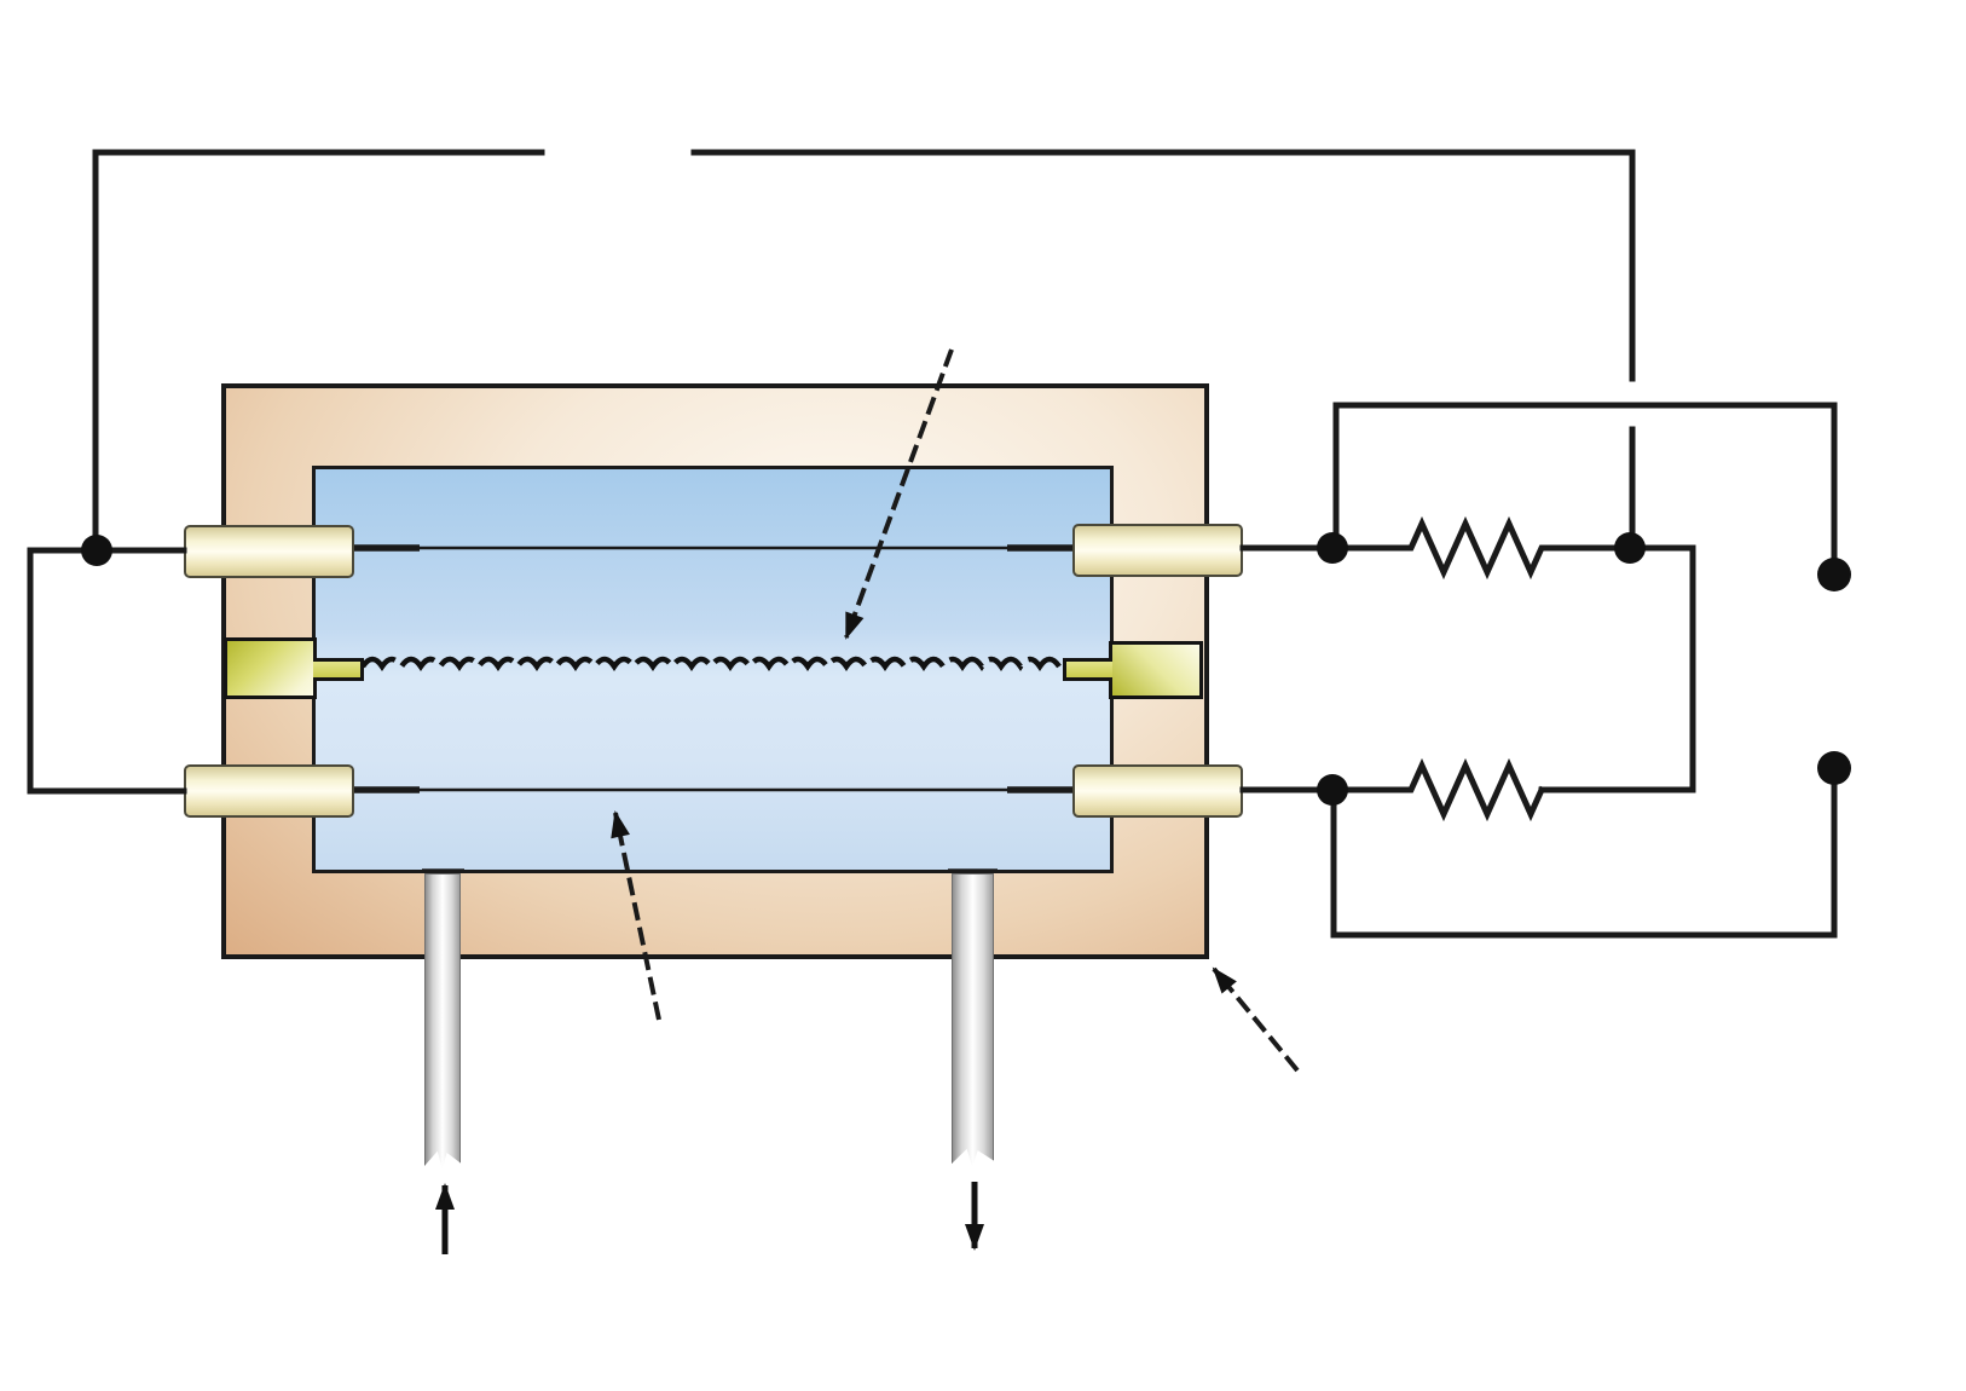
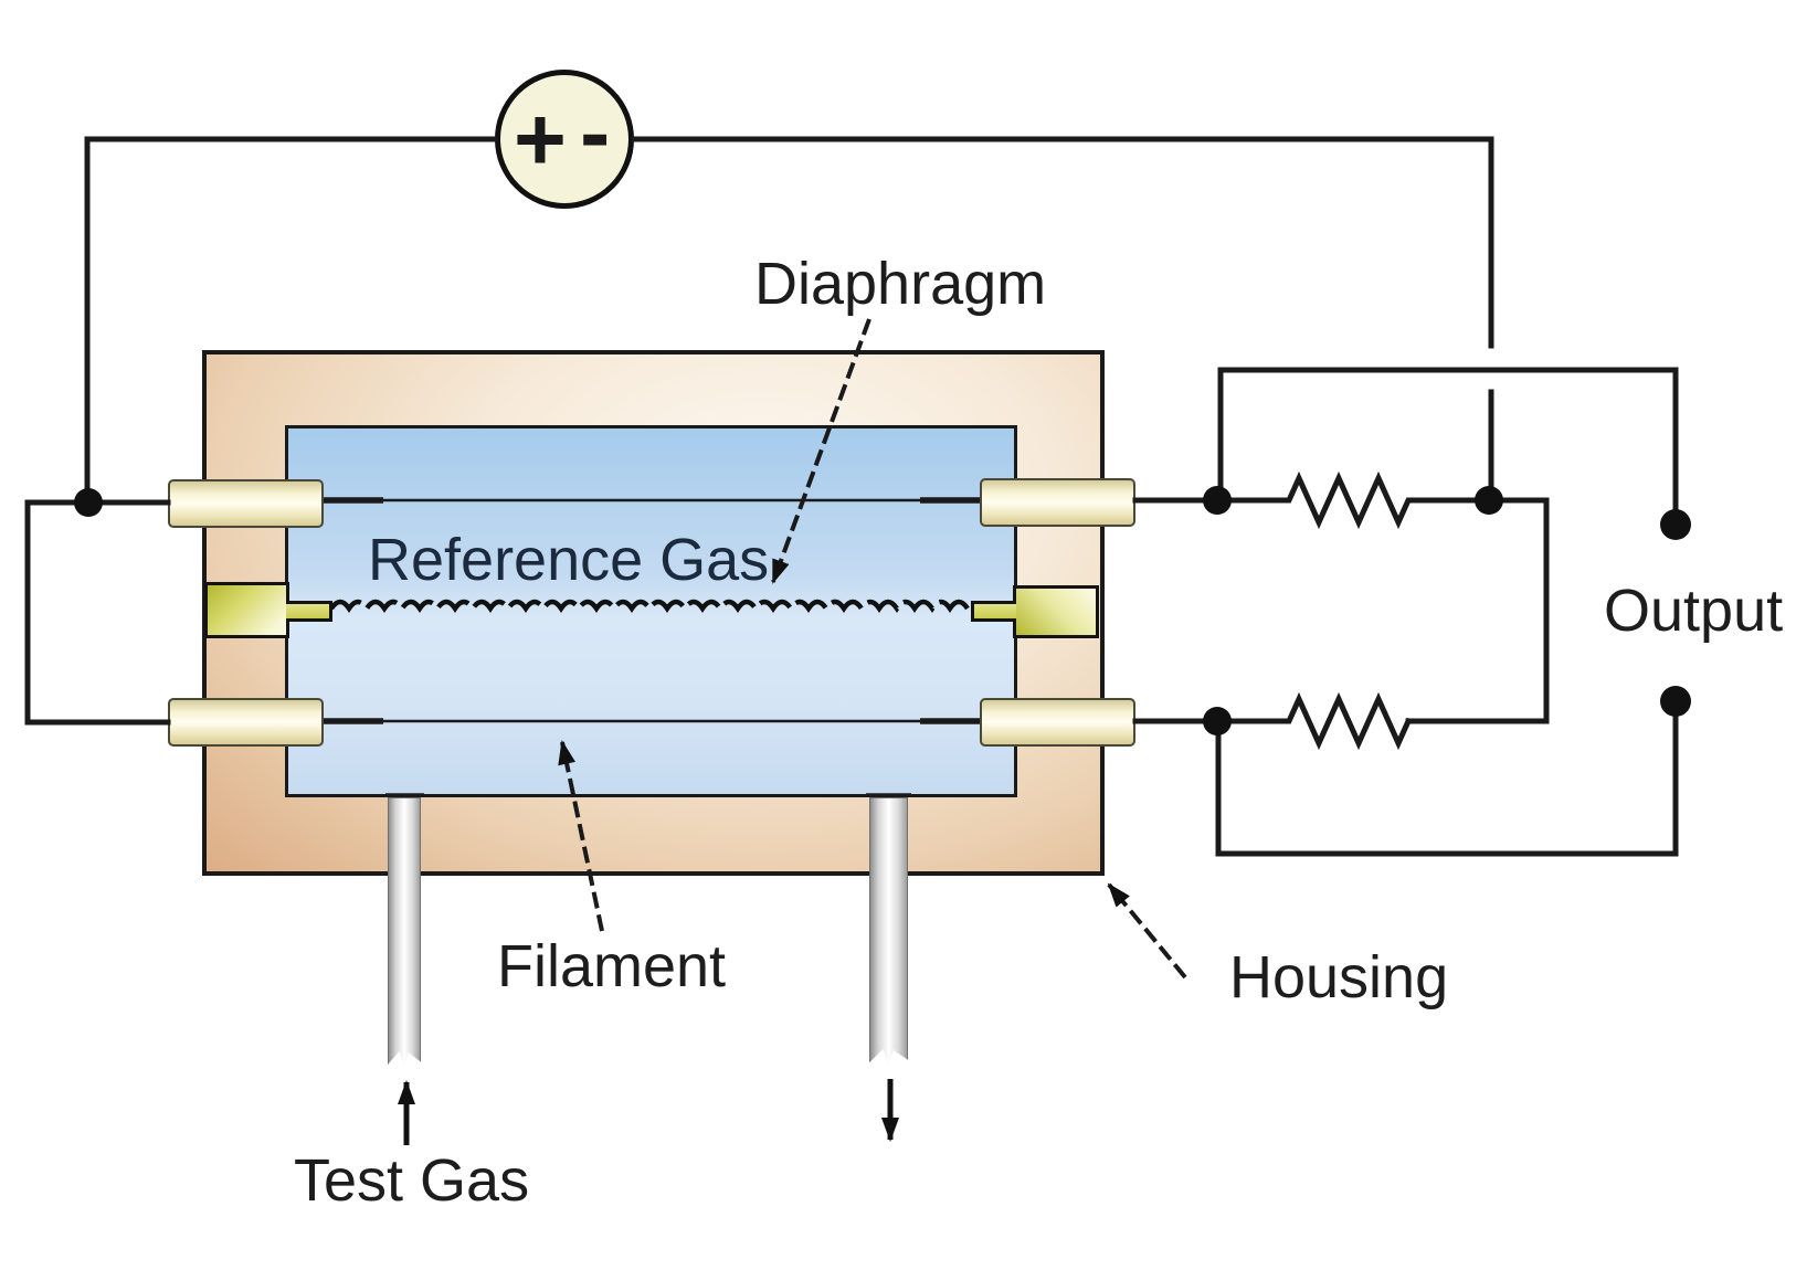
+ +
+ -
+ Diaphragm
+ Reference Gas
+ Filament
+ Test Gas
+ Housing
+ Output
